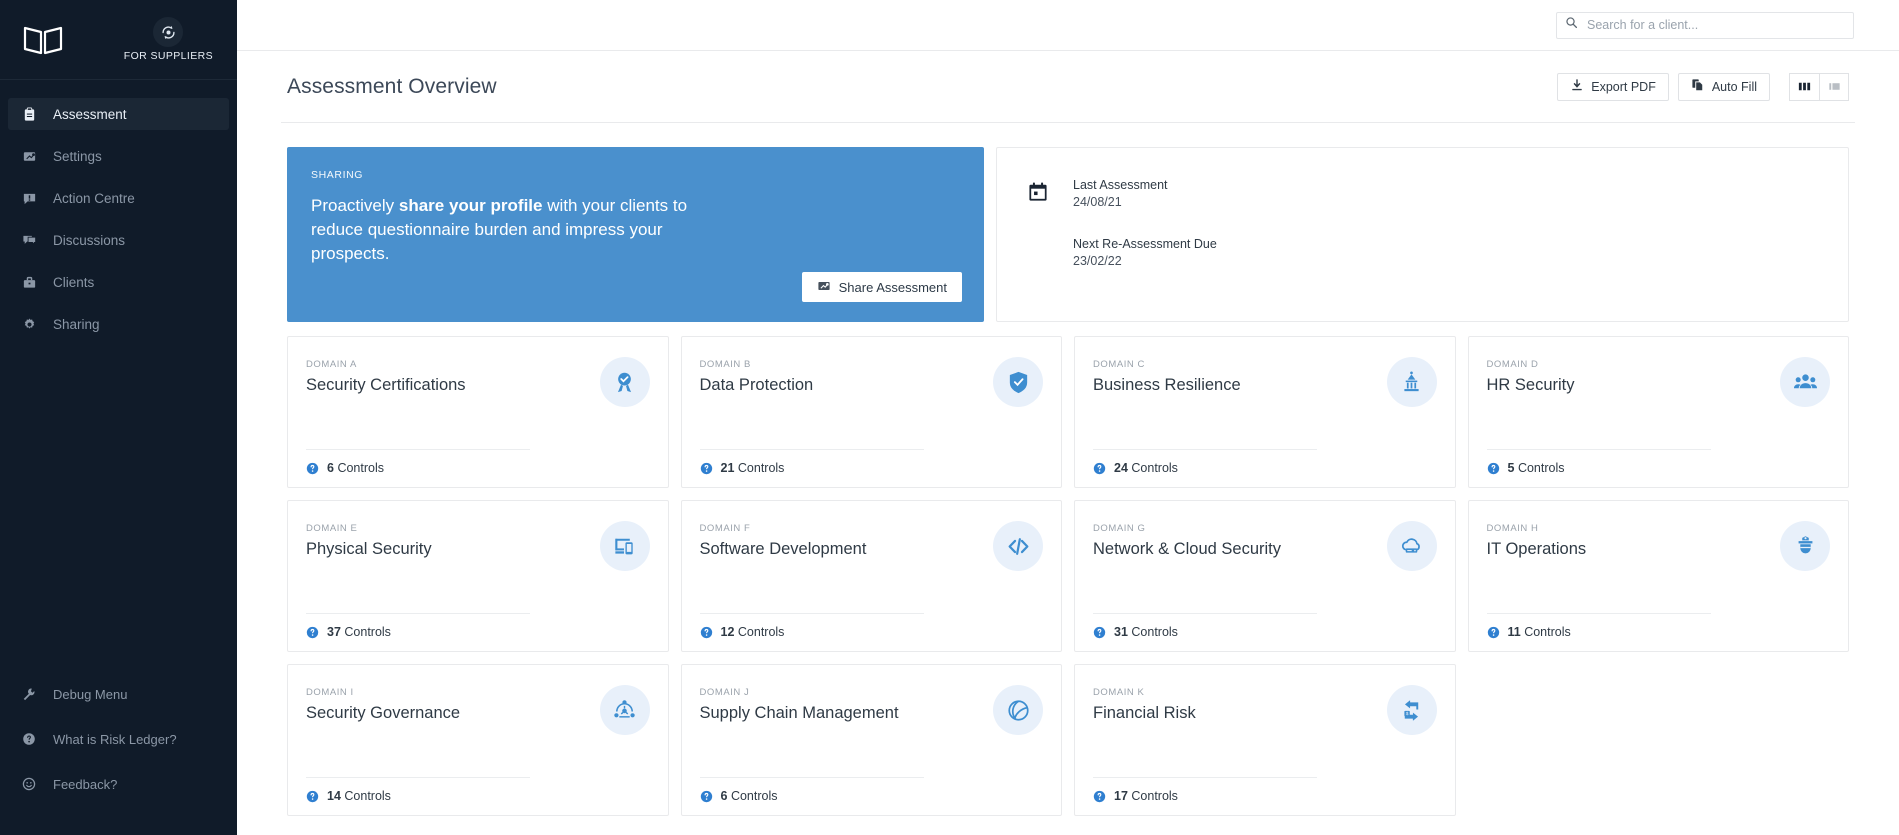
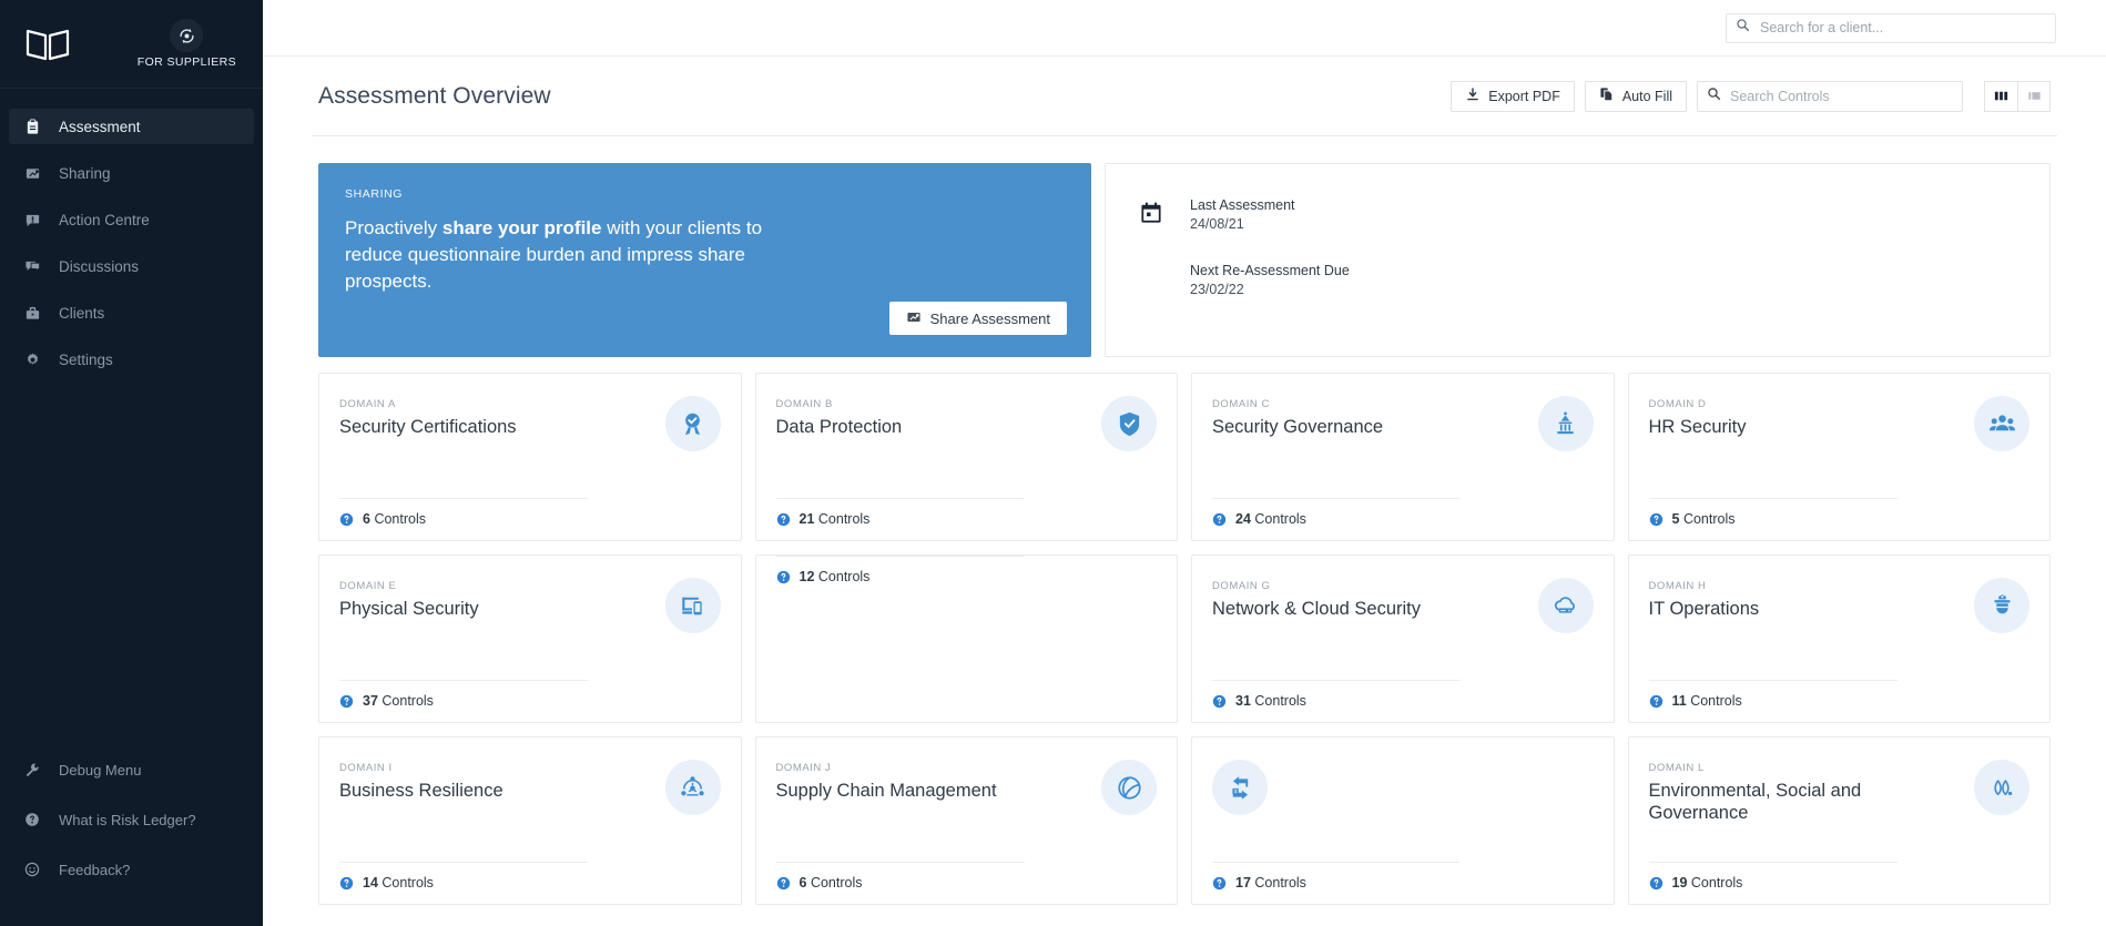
  FOR SUPPLIERS
  Assessment
- Settings
+ Sharing
  Action Centre
  Discussions
  Clients
- Sharing
+ Settings
  Debug Menu
  What is Risk Ledger?
  Feedback?
  Search for a client...
  Assessment Overview
  Export PDF
  Auto Fill
+ Search Controls
  SHARING
- Proactively share your profile with your clients to reduce questionnaire burden and impress your prospects.
+ Proactively share your profile with your clients to reduce questionnaire burden and impress share prospects.
  Share Assessment
  Last Assessment
  24/08/21
  Next Re-Assessment Due
  23/02/22
  DOMAIN A
  Security Certifications
  6 Controls
  DOMAIN B
  Data Protection
  21 Controls
  DOMAIN C
- Business Resilience
+ Security Governance
  24 Controls
  DOMAIN D
  HR Security
  5 Controls
  DOMAIN E
  Physical Security
  37 Controls
- DOMAIN F
- Software Development
  12 Controls
  DOMAIN G
  Network & Cloud Security
  31 Controls
  DOMAIN H
  IT Operations
  11 Controls
  DOMAIN I
- Security Governance
+ Business Resilience
  14 Controls
  DOMAIN J
  Supply Chain Management
  6 Controls
- DOMAIN K
- Financial Risk
  17 Controls
+ DOMAIN L
+ Environmental, Social and Governance
+ 19 Controls
